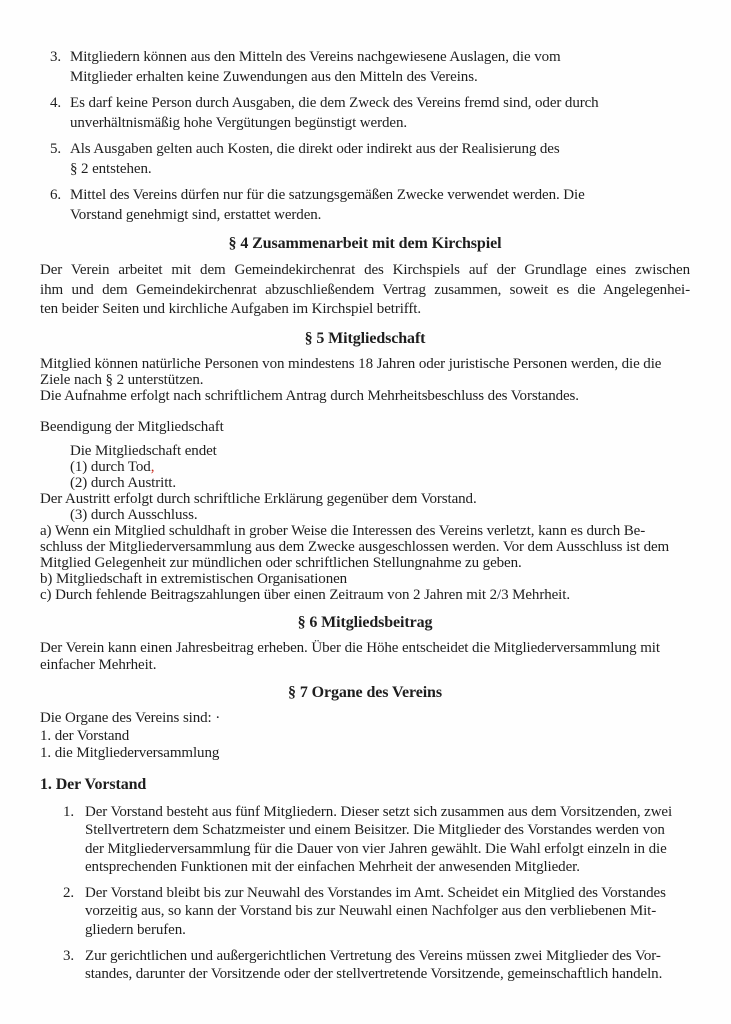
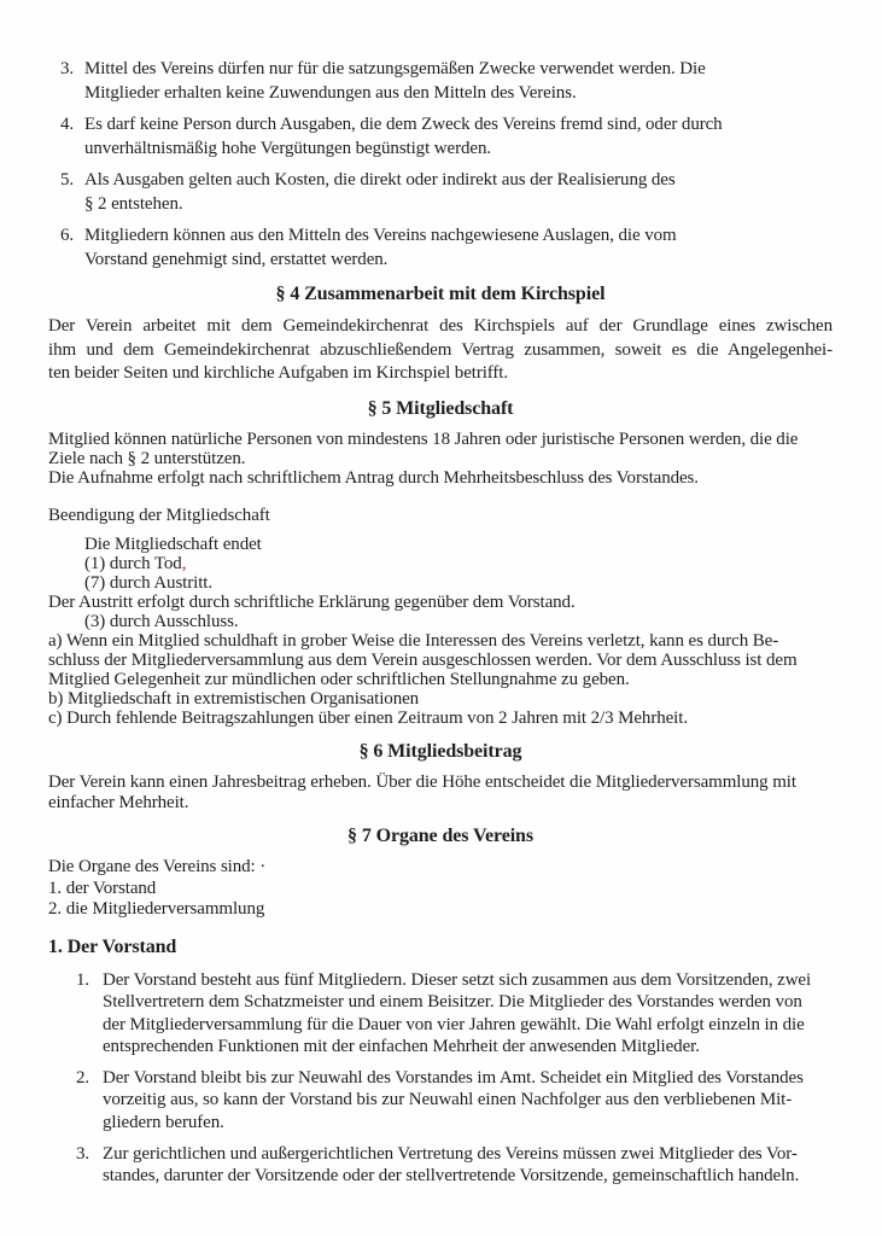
  3.
- Mitgliedern können aus den Mitteln des Vereins nachgewiesene Auslagen, die vom
+ Mittel des Vereins dürfen nur für die satzungsgemäßen Zwecke verwendet werden. Die
  Mitglieder erhalten keine Zuwendungen aus den Mitteln des Vereins.
  4.
  Es darf keine Person durch Ausgaben, die dem Zweck des Vereins fremd sind, oder durch
  unverhältnismäßig hohe Vergütungen begünstigt werden.
  5.
  Als Ausgaben gelten auch Kosten, die direkt oder indirekt aus der Realisierung des
  § 2 entstehen.
  6.
- Mittel des Vereins dürfen nur für die satzungsgemäßen Zwecke verwendet werden. Die
+ Mitgliedern können aus den Mitteln des Vereins nachgewiesene Auslagen, die vom
  Vorstand genehmigt sind, erstattet werden.
  § 4 Zusammenarbeit mit dem Kirchspiel
  Der Verein arbeitet mit dem Gemeindekirchenrat des Kirchspiels auf der Grundlage eines zwischen
  ihm und dem Gemeindekirchenrat abzuschließendem Vertrag zusammen, soweit es die Angelegenhei-
  ten beider Seiten und kirchliche Aufgaben im Kirchspiel betrifft.
  § 5 Mitgliedschaft
  Mitglied können natürliche Personen von mindestens 18 Jahren oder juristische Personen werden, die die
  Ziele nach § 2 unterstützen.
  Die Aufnahme erfolgt nach schriftlichem Antrag durch Mehrheitsbeschluss des Vorstandes.
  Beendigung der Mitgliedschaft
  Die Mitgliedschaft endet
  (1) durch Tod,
- (2) durch Austritt.
+ (7) durch Austritt.
  Der Austritt erfolgt durch schriftliche Erklärung gegenüber dem Vorstand.
  (3) durch Ausschluss.
  a) Wenn ein Mitglied schuldhaft in grober Weise die Interessen des Vereins verletzt, kann es durch Be-
- schluss der Mitgliederversammlung aus dem Zwecke ausgeschlossen werden. Vor dem Ausschluss ist dem
+ schluss der Mitgliederversammlung aus dem Verein ausgeschlossen werden. Vor dem Ausschluss ist dem
  Mitglied Gelegenheit zur mündlichen oder schriftlichen Stellungnahme zu geben.
  b) Mitgliedschaft in extremistischen Organisationen
  c) Durch fehlende Beitragszahlungen über einen Zeitraum von 2 Jahren mit 2/3 Mehrheit.
  § 6 Mitgliedsbeitrag
  Der Verein kann einen Jahresbeitrag erheben. Über die Höhe entscheidet die Mitgliederversammlung mit
  einfacher Mehrheit.
  § 7 Organe des Vereins
  Die Organe des Vereins sind: ·
  1. der Vorstand
- 1. die Mitgliederversammlung
+ 2. die Mitgliederversammlung
  1. Der Vorstand
  1.
  Der Vorstand besteht aus fünf Mitgliedern. Dieser setzt sich zusammen aus dem Vorsitzenden, zwei
  Stellvertretern dem Schatzmeister und einem Beisitzer. Die Mitglieder des Vorstandes werden von
  der Mitgliederversammlung für die Dauer von vier Jahren gewählt. Die Wahl erfolgt einzeln in die
  entsprechenden Funktionen mit der einfachen Mehrheit der anwesenden Mitglieder.
  2.
  Der Vorstand bleibt bis zur Neuwahl des Vorstandes im Amt. Scheidet ein Mitglied des Vorstandes
  vorzeitig aus, so kann der Vorstand bis zur Neuwahl einen Nachfolger aus den verbliebenen Mit-
  gliedern berufen.
  3.
  Zur gerichtlichen und außergerichtlichen Vertretung des Vereins müssen zwei Mitglieder des Vor-
  standes, darunter der Vorsitzende oder der stellvertretende Vorsitzende, gemeinschaftlich handeln.
